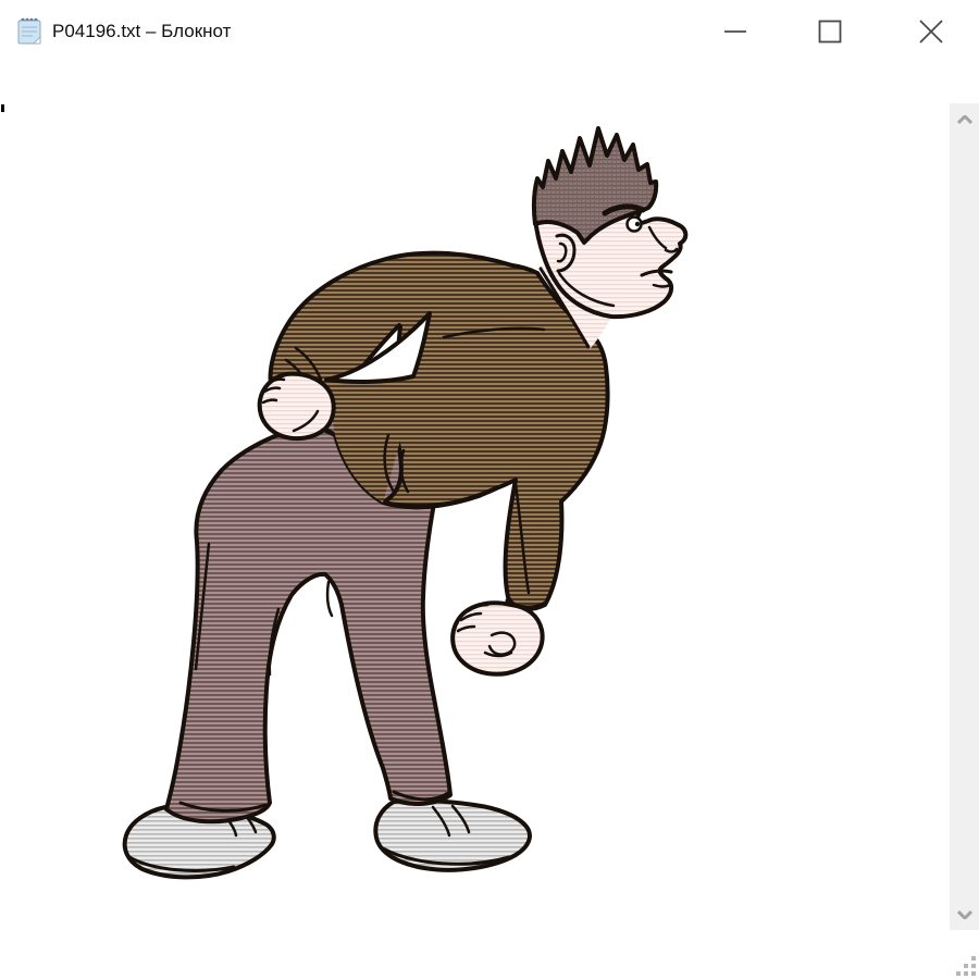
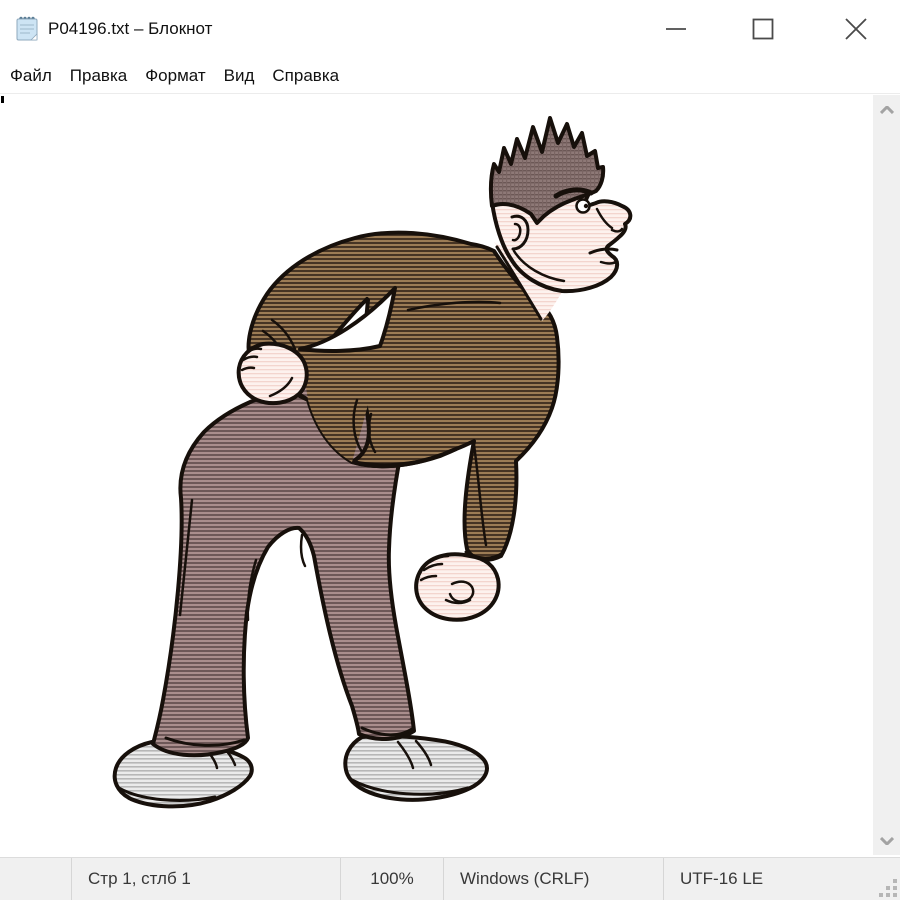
  P04196.txt – Блокнот
+ Файл
+ Правка
+ Формат
+ Вид
+ Справка
+ Стр 1, стлб 1
+ 100%
+ Windows (CRLF)
+ UTF-16 LE
